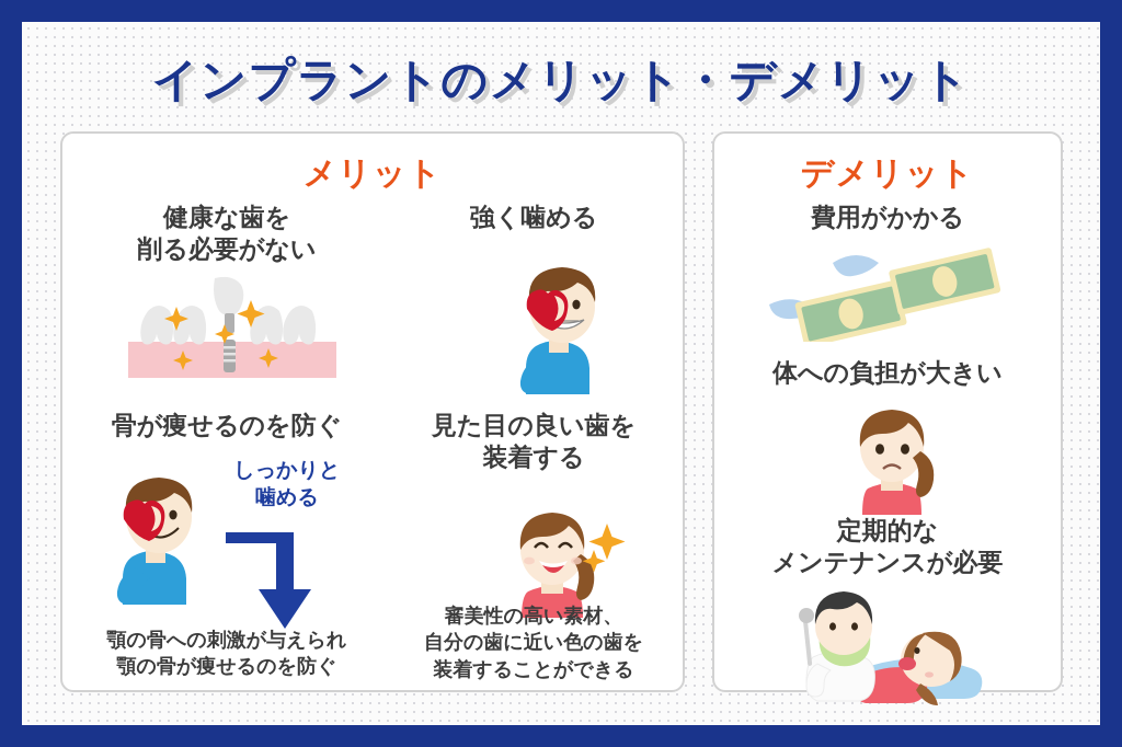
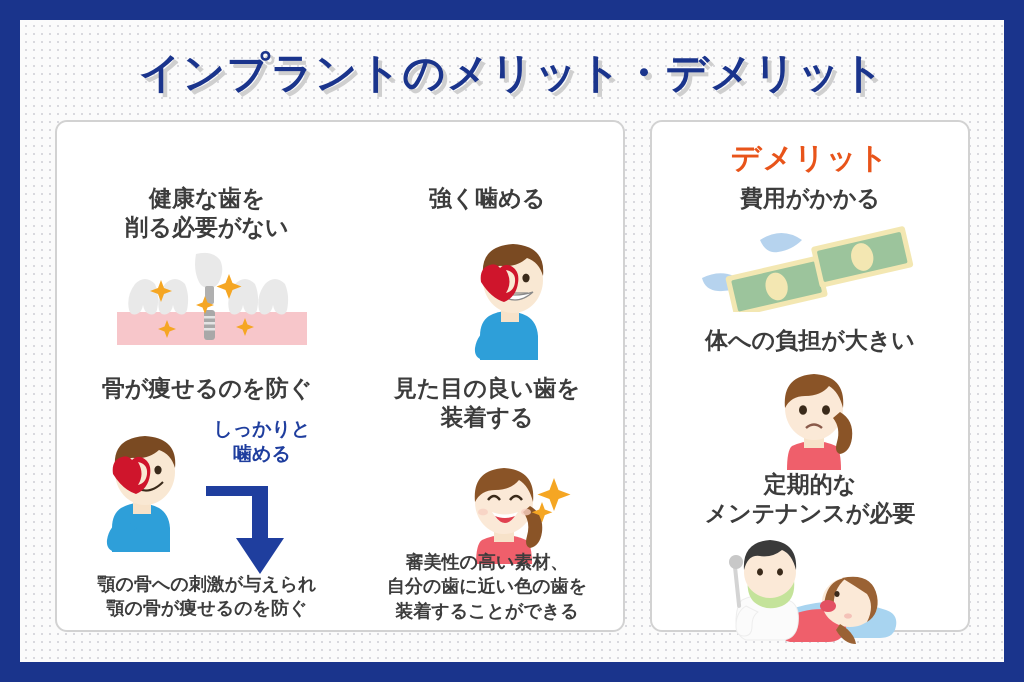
  インプラントのメリット・デメリット
- メリット
  健康な歯を
  削る必要がない
  強く噛める
  骨が痩せるのを防ぐ
  しっかりと
  噛める
  顎の骨への刺激が与えられ
  顎の骨が痩せるのを防ぐ
  見た目の良い歯を
  装着する
  審美性の高い素材、
  自分の歯に近い色の歯を
  装着することができる
  デメリット
  費用がかかる
  体への負担が大きい
  定期的な
  メンテナンスが必要
